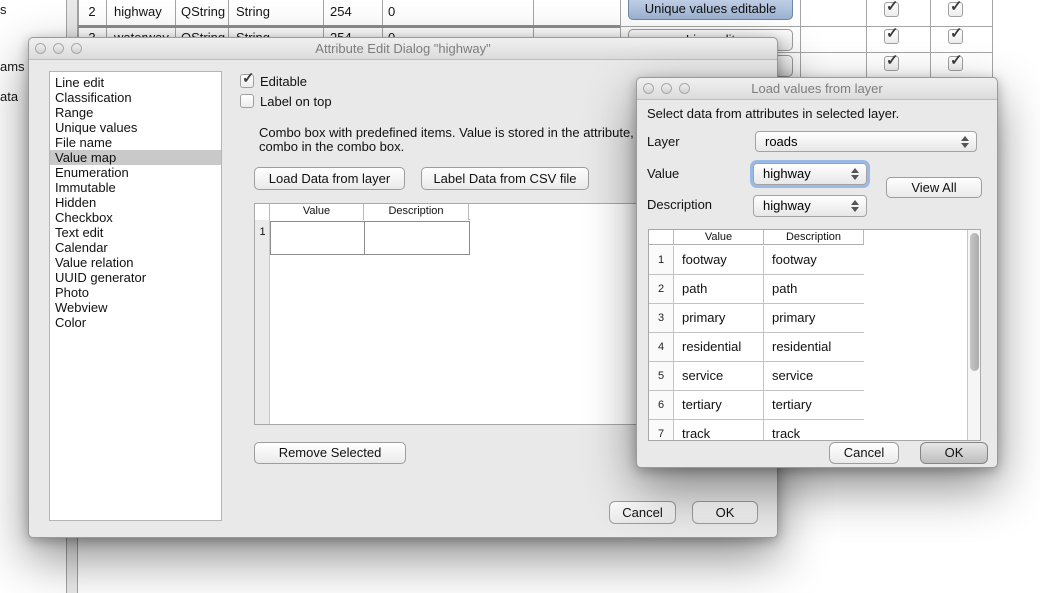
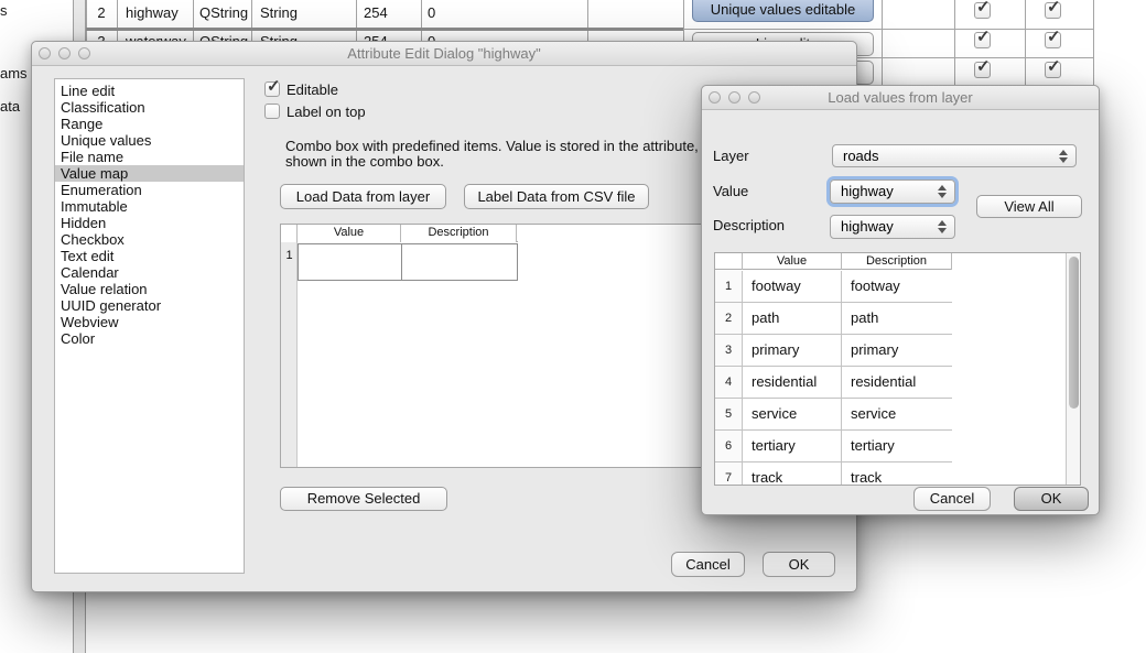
  s
  ams
  ata
  2
  highway
  QString
  String
  254
  0
  Unique values editable
  ✓
  ✓
  ✓
  ✓
  ✓
  ✓
  Attribute Edit Dialog "highway"
  Line edit
  Classification
  Range
  Unique values
  File name
  Value map
  Enumeration
  Immutable
  Hidden
  Checkbox
  Text edit
  Calendar
  Value relation
  UUID generator
- Photo
  Webview
  Color
  ✓
  Editable
  Label on top
  Combo box with predefined items. Value is stored in the attribute,
- combo in the combo box.
+ shown in the combo box.
  Load Data from layer
  Label Data from CSV file
  Value Description
  1
  Remove Selected
  Cancel
  OK
  Load values from layer
- Select data from attributes in selected layer.
  Layer
  roads
  Value
  highway
  View All
  Description
  highway
  Value Description
  1 footway footway
  2 path path
  3 primary primary
  4 residential residential
  5 service service
  6 tertiary tertiary
  7 track track
  Cancel
  OK
